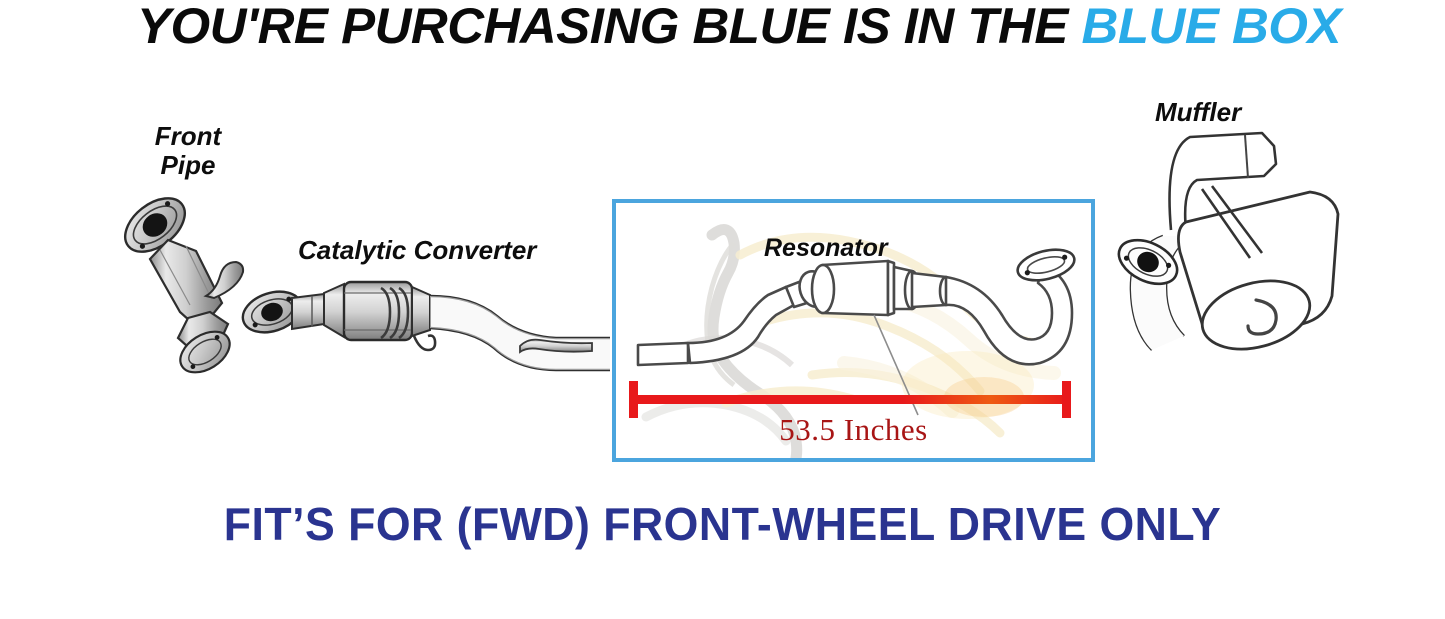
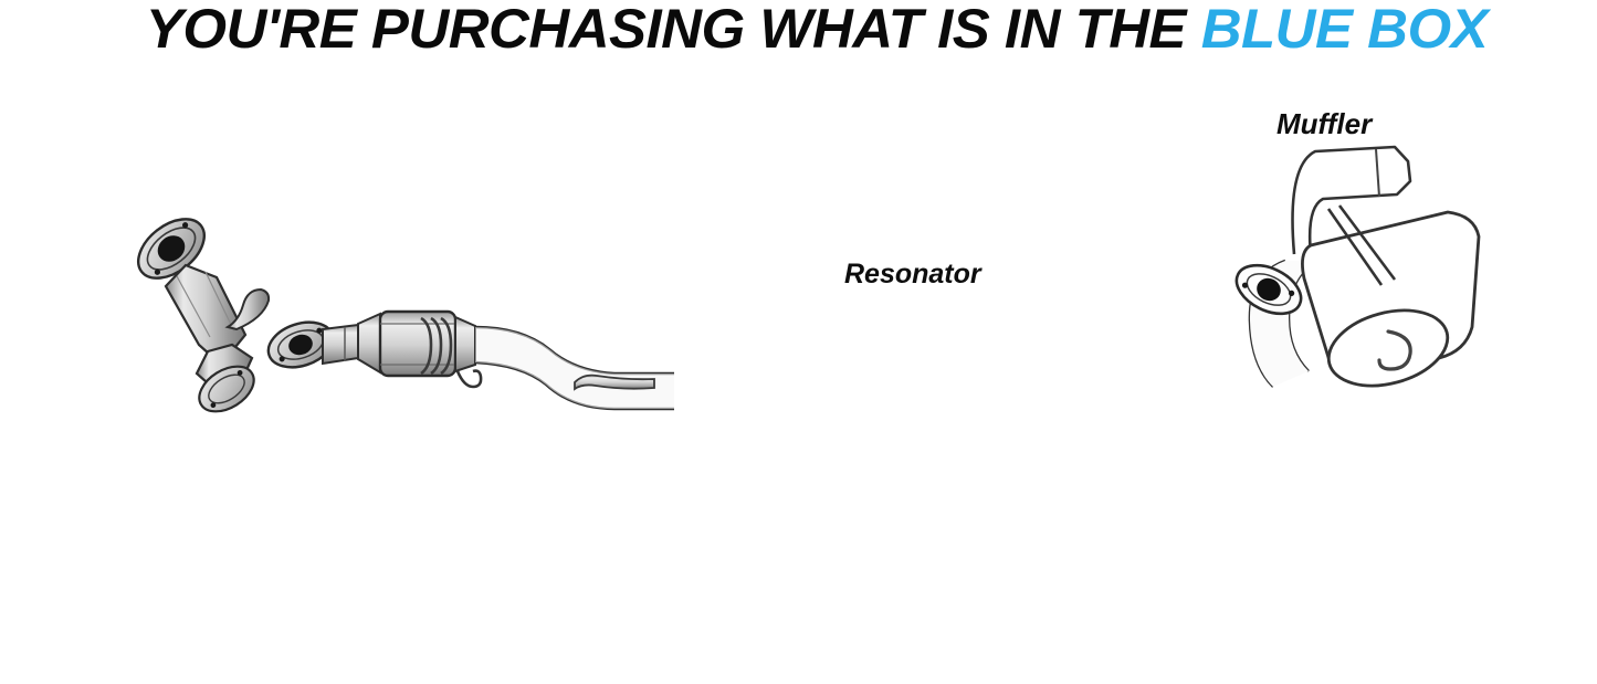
- YOU'RE PURCHASING BLUE IS IN THE BLUE BOX
+ YOU'RE PURCHASING WHAT IS IN THE BLUE BOX
- 53.5 Inches
- Front
- Pipe
- Catalytic Converter
  Resonator
  Muffler
- FIT’S FOR (FWD) FRONT-WHEEL DRIVE ONLY
